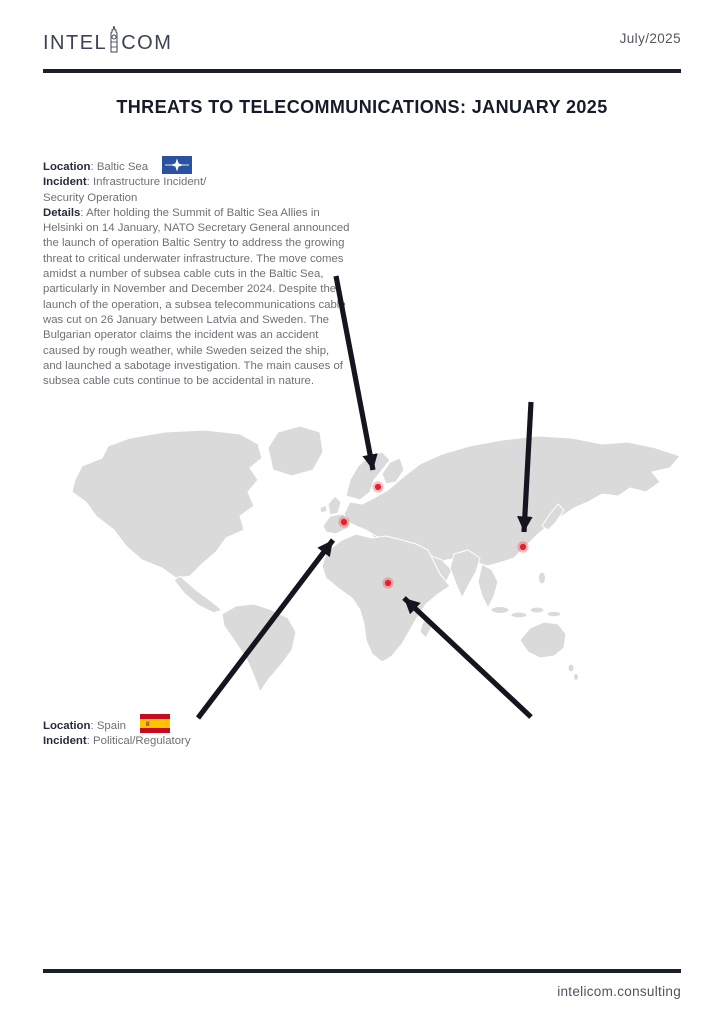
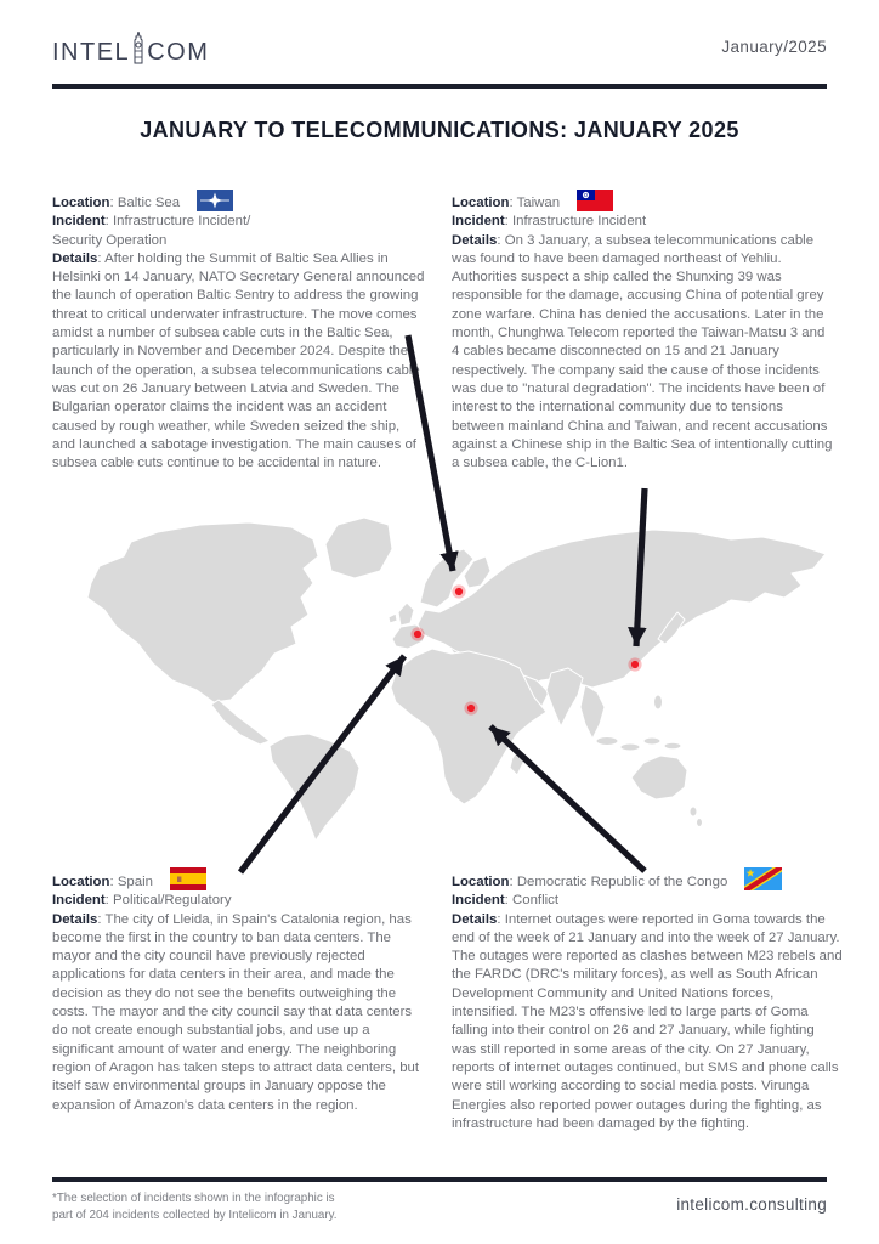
  INTEL
  COM
- July/2025
+ January/2025
- THREATS TO TELECOMMUNICATIONS: JANUARY 2025
+ JANUARY TO TELECOMMUNICATIONS: JANUARY 2025
  Location: Baltic Sea
  Incident: Infrastructure Incident/
  Security Operation
  Details: After holding the Summit of Baltic Sea Allies in Helsinki on 14 January, NATO Secretary General announced the launch of operation Baltic Sentry to address the growing threat to critical underwater infrastructure. The move comes amidst a number of subsea cable cuts in the Baltic Sea, particularly in November and December 2024. Despite the launch of the operation, a subsea telecommunications cabl was cut on 26 January between Latvia and Sweden. The Bulgarian operator claims the incident was an accident caused by rough weather, while Sweden seized the ship, and launched a sabotage investigation. The main causes of subsea cable cuts continue to be accidental in nature.
+ Location: Taiwan
+ Incident: Infrastructure Incident
+ Details: On 3 January, a subsea telecommunications cable was found to have been damaged northeast of Yehliu. Authorities suspect a ship called the Shunxing 39 was responsible for the damage, accusing China of potential grey zone warfare. China has denied the accusations. Later in the month, Chunghwa Telecom reported the Taiwan-Matsu 3 and 4 cables became disconnected on 15 and 21 January respectively. The company said the cause of those incidents was due to "natural degradation". The incidents have been of interest to the international community due to tensions between mainland China and Taiwan, and recent accusations against a Chinese ship in the Baltic Sea of intentionally cutting a subsea cable, the C-Lion1.
  Location: Spain
  Incident: Political/Regulatory
+ Details: The city of Lleida, in Spain's Catalonia region, has become the first in the country to ban data centers. The mayor and the city council have previously rejected applications for data centers in their area, and made the decision as they do not see the benefits outweighing the costs. The mayor and the city council say that data centers do not create enough substantial jobs, and use up a significant amount of water and energy. The neighboring region of Aragon has taken steps to attract data centers, but itself saw environmental groups in January oppose the expansion of Amazon's data centers in the region.
+ Location: Democratic Republic of the Congo
+ Incident: Conflict
+ Details: Internet outages were reported in Goma towards the end of the week of 21 January and into the week of 27 January. The outages were reported as clashes between M23 rebels and the FARDC (DRC's military forces), as well as South African Development Community and United Nations forces, intensified. The M23's offensive led to large parts of Goma falling into their control on 26 and 27 January, while fighting was still reported in some areas of the city. On 27 January, reports of internet outages continued, but SMS and phone calls were still working according to social media posts. Virunga Energies also reported power outages during the fighting, as infrastructure had been damaged by the fighting.
+ *The selection of incidents shown in the infographic is
+ part of 204 incidents collected by Intelicom in January.
  intelicom.consulting
